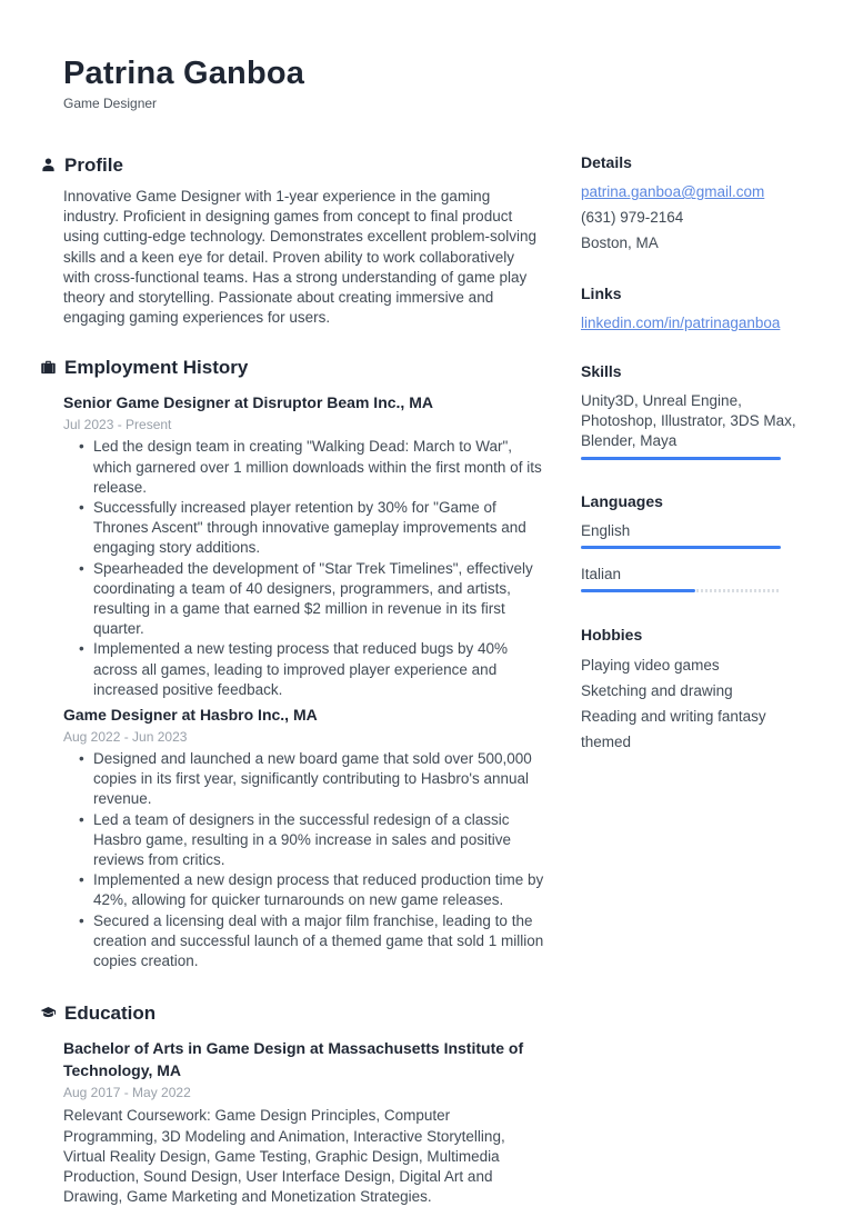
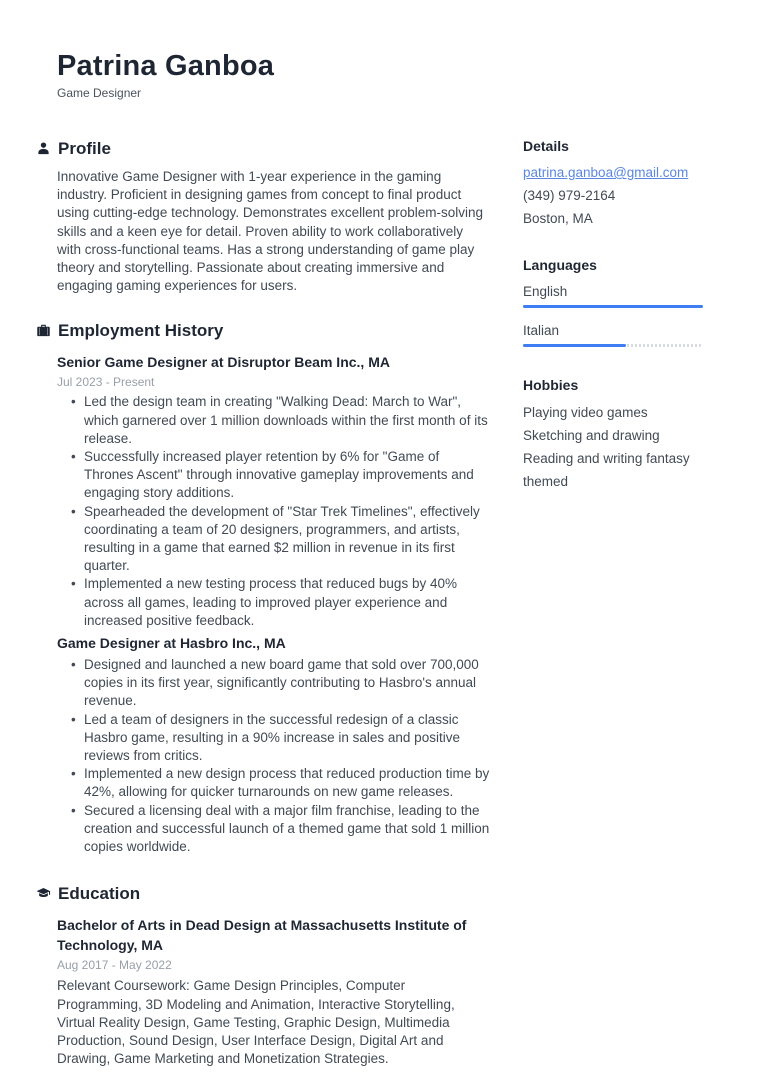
  Patrina Ganboa
  Game Designer
  Profile
  Innovative Game Designer with 1-year experience in the gaming industry. Proficient in designing games from concept to final product using cutting-edge technology. Demonstrates excellent problem-solving skills and a keen eye for detail. Proven ability to work collaboratively with cross-functional teams. Has a strong understanding of game play theory and storytelling. Passionate about creating immersive and engaging gaming experiences for users.
  Employment History
  Senior Game Designer at Disruptor Beam Inc., MA
  Jul 2023 - Present
  Led the design team in creating "Walking Dead: March to War", which garnered over 1 million downloads within the first month of its release.
- Successfully increased player retention by 30% for "Game of Thrones Ascent" through innovative gameplay improvements and engaging story additions.
+ Successfully increased player retention by 6% for "Game of Thrones Ascent" through innovative gameplay improvements and engaging story additions.
- Spearheaded the development of "Star Trek Timelines", effectively coordinating a team of 40 designers, programmers, and artists, resulting in a game that earned $2 million in revenue in its first quarter.
+ Spearheaded the development of "Star Trek Timelines", effectively coordinating a team of 20 designers, programmers, and artists, resulting in a game that earned $2 million in revenue in its first quarter.
  Implemented a new testing process that reduced bugs by 40% across all games, leading to improved player experience and increased positive feedback.
  Game Designer at Hasbro Inc., MA
- Aug 2022 - Jun 2023
- Designed and launched a new board game that sold over 500,000 copies in its first year, significantly contributing to Hasbro's annual revenue.
+ Designed and launched a new board game that sold over 700,000 copies in its first year, significantly contributing to Hasbro's annual revenue.
  Led a team of designers in the successful redesign of a classic Hasbro game, resulting in a 90% increase in sales and positive reviews from critics.
  Implemented a new design process that reduced production time by 42%, allowing for quicker turnarounds on new game releases.
- Secured a licensing deal with a major film franchise, leading to the creation and successful launch of a themed game that sold 1 million copies creation.
+ Secured a licensing deal with a major film franchise, leading to the creation and successful launch of a themed game that sold 1 million copies worldwide.
  Education
- Bachelor of Arts in Game Design at Massachusetts Institute of Technology, MA
+ Bachelor of Arts in Dead Design at Massachusetts Institute of Technology, MA
  Aug 2017 - May 2022
  Relevant Coursework: Game Design Principles, Computer Programming, 3D Modeling and Animation, Interactive Storytelling, Virtual Reality Design, Game Testing, Graphic Design, Multimedia Production, Sound Design, User Interface Design, Digital Art and Drawing, Game Marketing and Monetization Strategies.
  Details
  patrina.ganboa@gmail.com
- (631) 979-2164
+ (349) 979-2164
  Boston, MA
- Links
- linkedin.com/in/patrinaganboa
- Skills
- Unity3D, Unreal Engine, Photoshop, Illustrator, 3DS Max, Blender, Maya
  Languages
  English
  Italian
  Hobbies
  Playing video games
  Sketching and drawing
  Reading and writing fantasy themed
